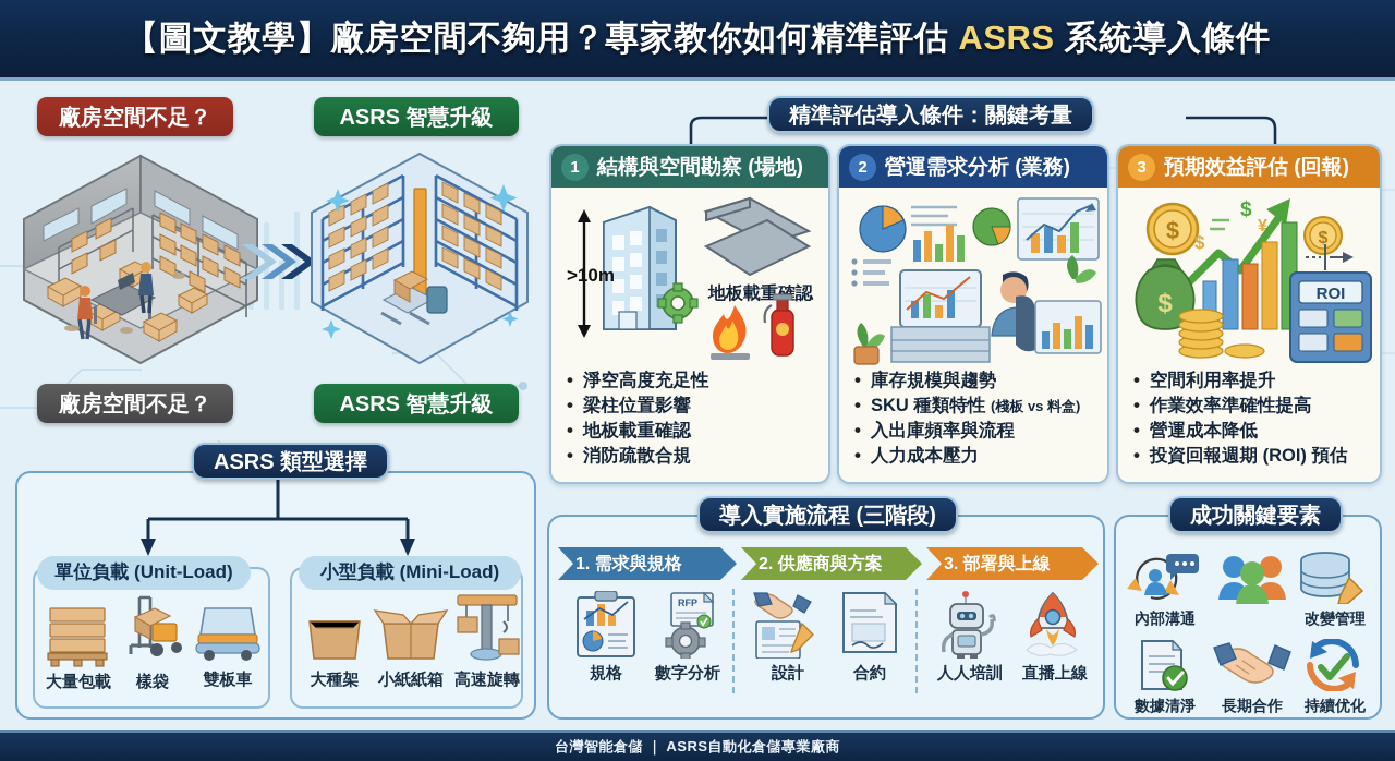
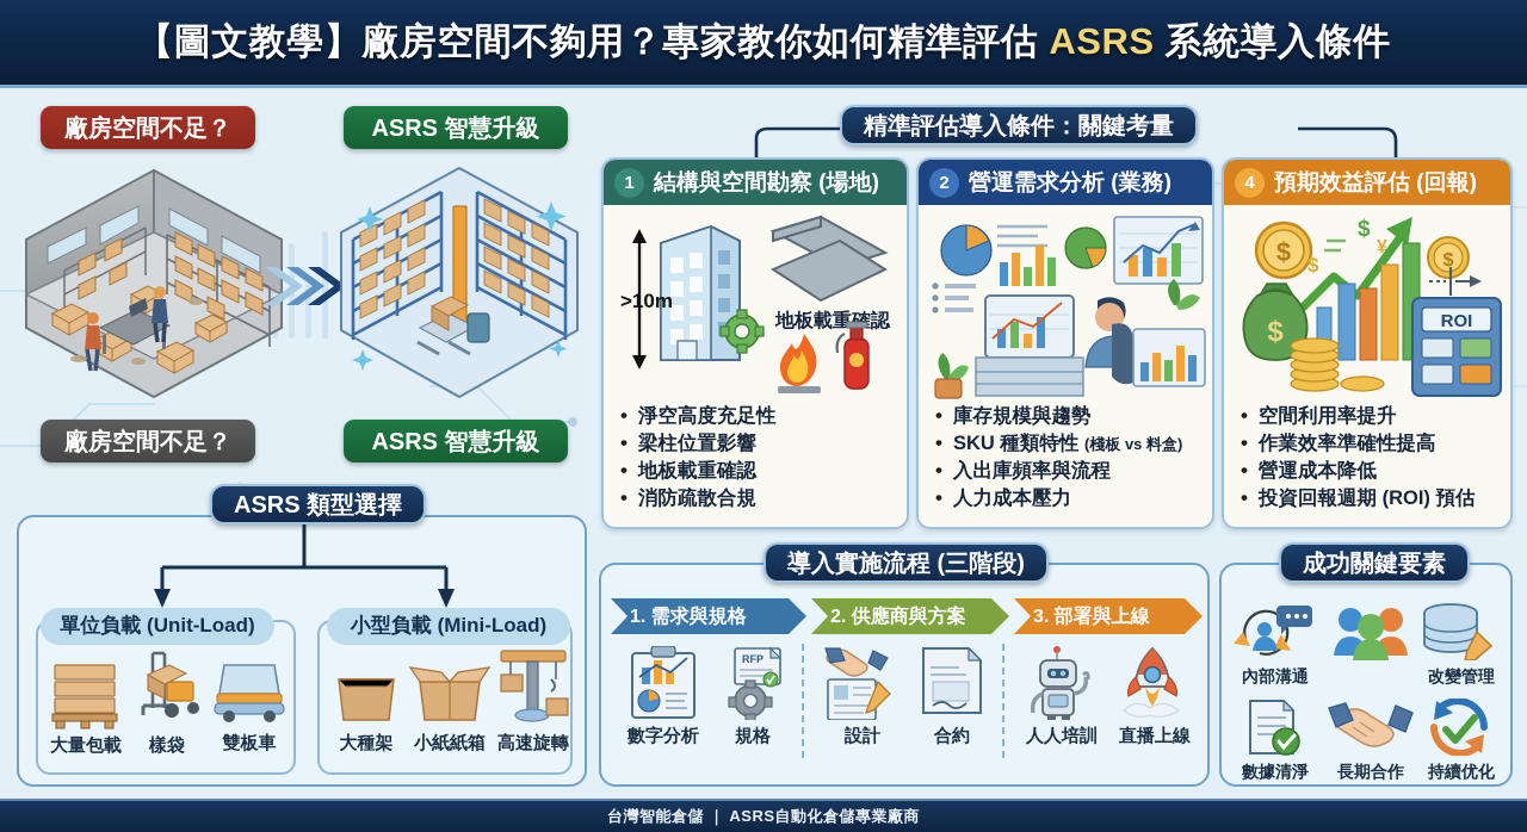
  【圖文教學】廠房空間不夠用？專家教你如何精準評估 ASRS 系統導入條件
  廠房空間不足？
  ASRS 智慧升級
  廠房空間不足？
  ASRS 智慧升級
  ASRS 類型選擇
  單位負載 (Unit-Load)
  大量包載
  樣袋
  雙板車
  小型負載 (Mini-Load)
  大種架
  小紙紙箱
  高速旋轉
  精準評估導入條件：關鍵考量
  1
  結構與空間勘察 (場地)
  >10m
  地板載重認
  淨空高度充足性
  梁柱位置影響
  地板載重確認
  消防疏散合規
  2
  營運需求分析 (業務)
  庫存規模與趨勢
  SKU 種類特性 (棧板 vs 料盒)
  入出庫頻率與流程
  人力成本壓力
- 3
+ 4
  預期效益評估 (回報)
  $
  $
  $
  ¥
  $
  $
  ROI
  空間利用率提升
  作業效率準確性提高
  營運成本降低
  投資回報週期 (ROI) 預估
  導入實施流程 (三階段)
  1. 需求與規格
  2. 供應商與方案
  3. 部署與上線
- 規格
+ 數字分析
  RFP
- 數字分析
+ 規格
  設計
  合約
  人人培訓
  直播上線
  成功關鍵要素
  內部溝通
  改變管理
  數據清淨
  長期合作
  持續优化
  台灣智能倉儲 ｜ ASRS自動化倉儲專業廠商
